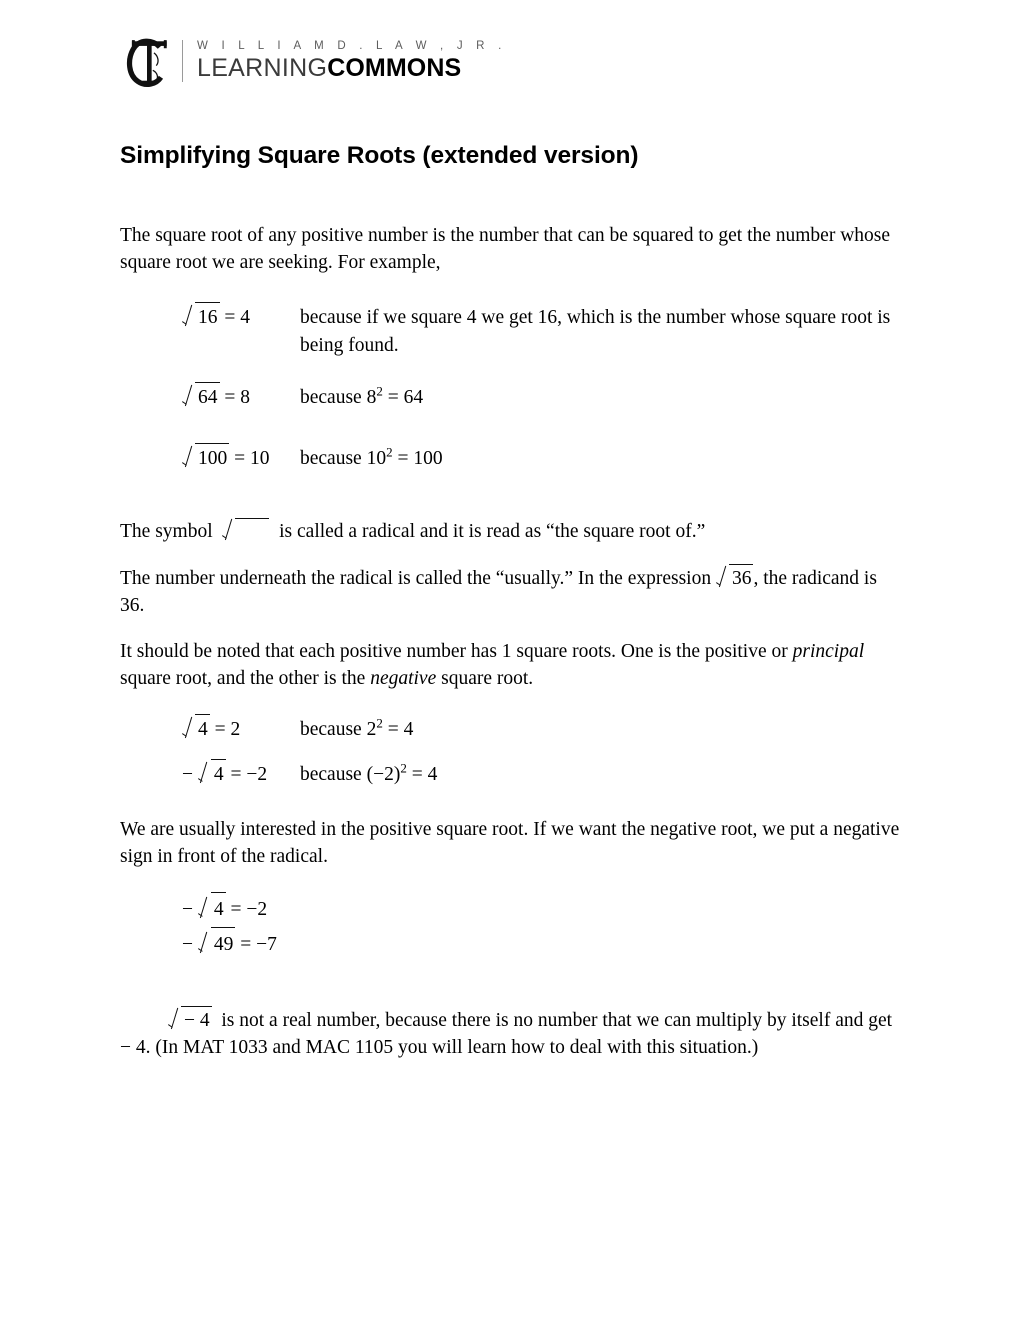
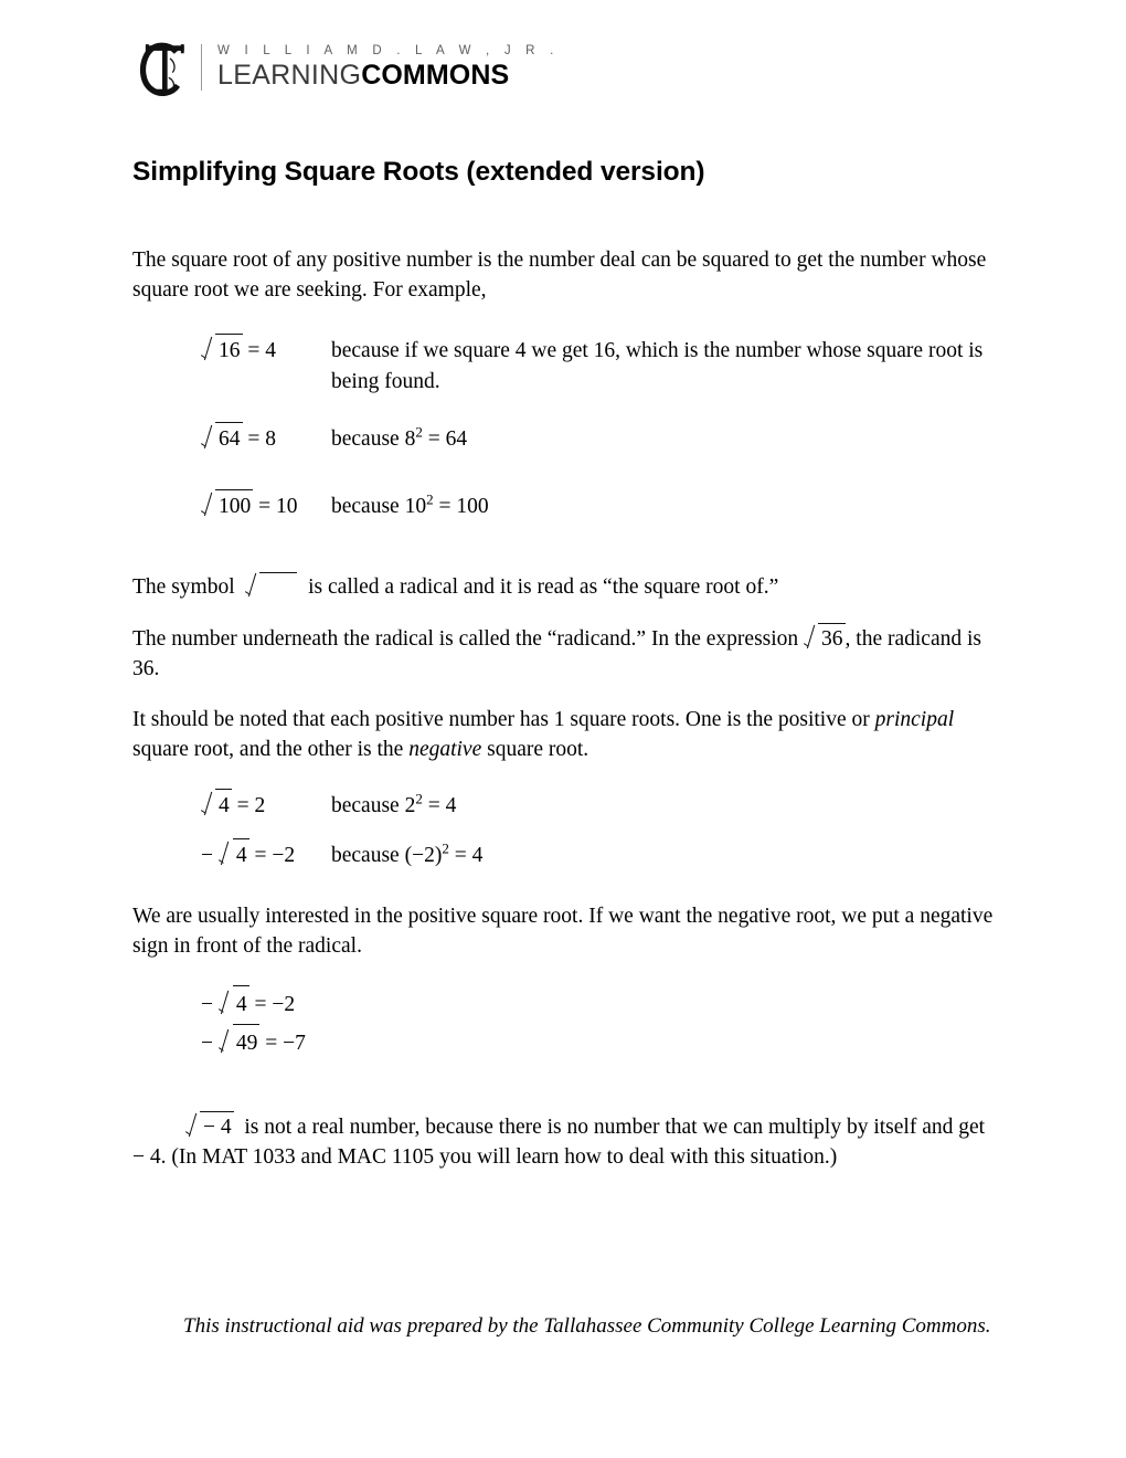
  W I L L I A M D . L A W , J R .
  LEARNINGCOMMONS
  Simplifying Square Roots (extended version)
- The square root of any positive number is the number that can be squared to get the number whose square root we are seeking. For example,
+ The square root of any positive number is the number deal can be squared to get the number whose square root we are seeking. For example,
  16 = 4
  because if we square 4 we get 16, which is the number whose square root is being found.
  64 = 8
  because 82 = 64
  100 = 10
  because 102 = 100
  The symbol is called a radical and it is read as “the square root of.”
- The number underneath the radical is called the “usually.” In the expression 36, the radicand is 36.
+ The number underneath the radical is called the “radicand.” In the expression 36, the radicand is 36.
  It should be noted that each positive number has 1 square roots. One is the positive or principal square root, and the other is the negative square root.
  4 = 2
  because 22 = 4
  − 4 = −2
  because (−2)2 = 4
  We are usually interested in the positive square root. If we want the negative root, we put a negative sign in front of the radical.
  − 4 = −2
  − 49 = −7
  − 4 is not a real number, because there is no number that we can multiply by itself and get − 4. (In MAT 1033 and MAC 1105 you will learn how to deal with this situation.)
+ This instructional aid was prepared by the Tallahassee Community College Learning Commons.
